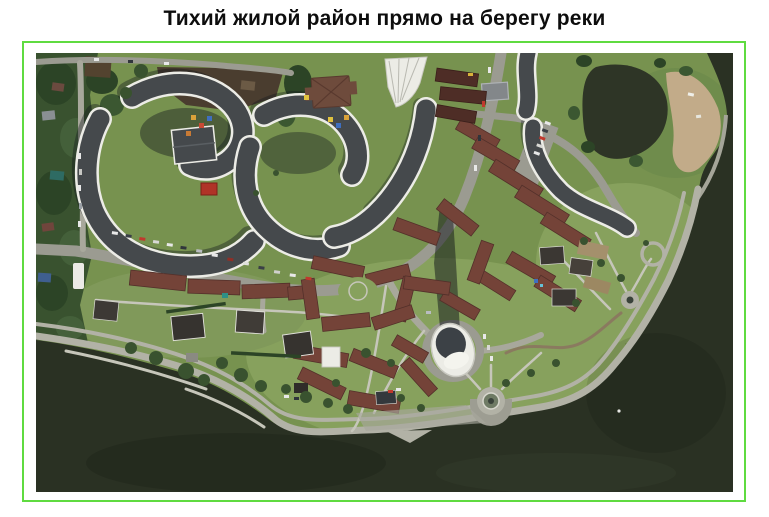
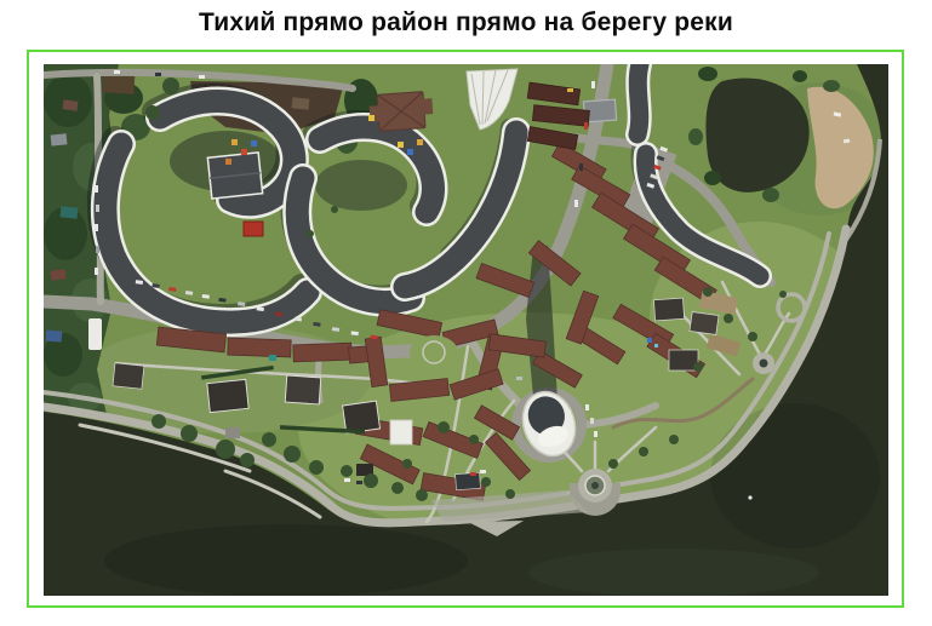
- Тихий жилой район прямо на берегу реки
+ Тихий прямо район прямо на берегу реки
